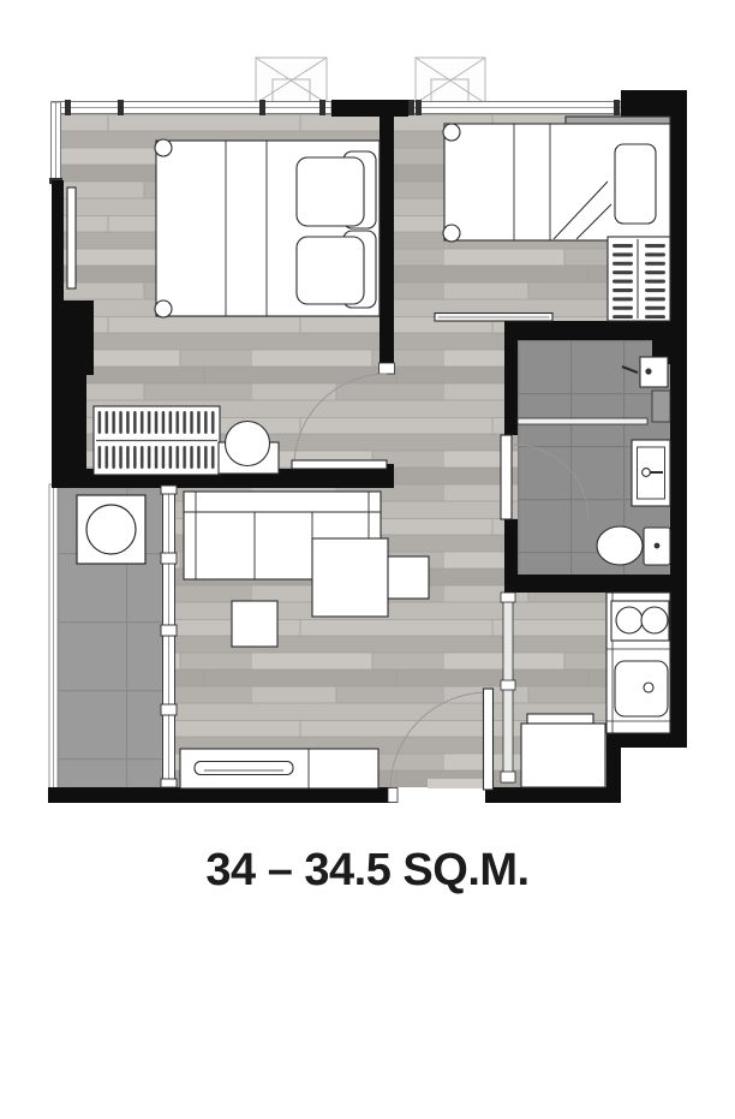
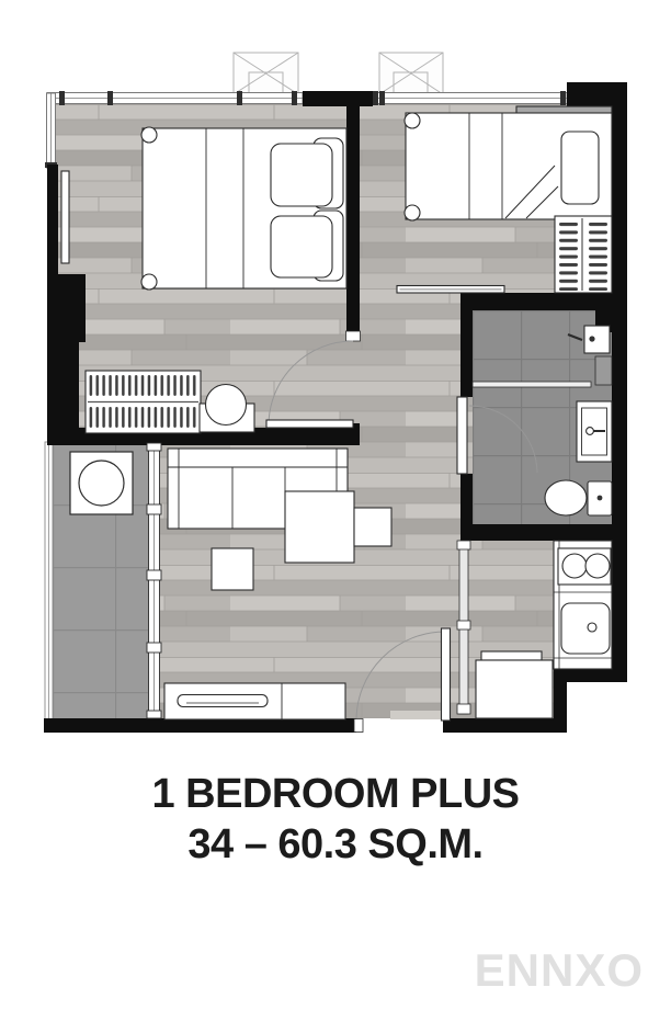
+ 1 BEDROOM PLUS
- 34 – 34.5 SQ.M.
+ 34 – 60.3 SQ.M.
+ ENNXO
